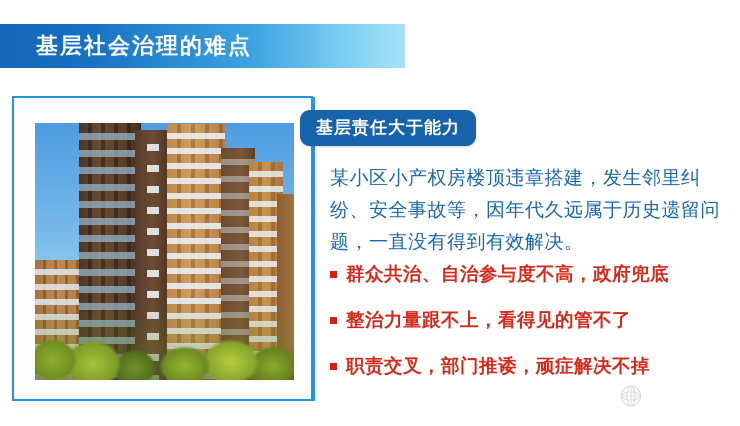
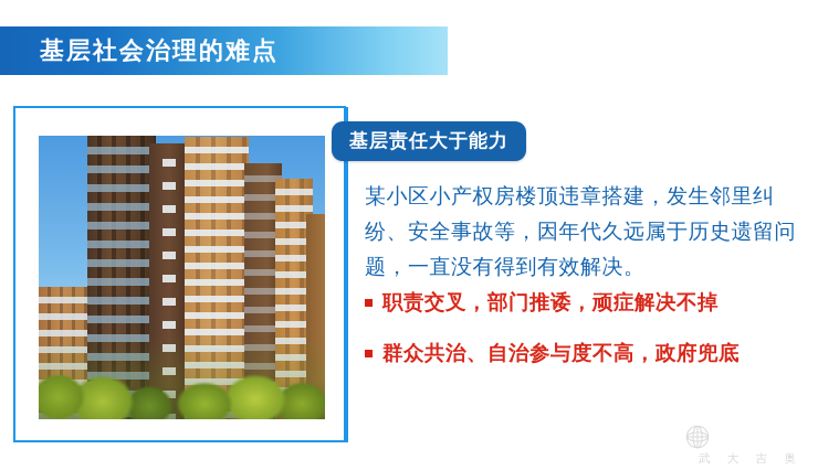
  基层社会治理的难点
  基层责任大于能力
  某小区小产权房楼顶违章搭建，发生邻里纠纷、安全事故等，因年代久远属于历史遗留问题，一直没有得到有效解决。
- 群众共治、自治参与度不高，政府兜底
+ 职责交叉，部门推诿，顽症解决不掉
- 整治力量跟不上，看得见的管不了
- 职责交叉，部门推诿，顽症解决不掉
+ 群众共治、自治参与度不高，政府兜底
+ 武 大 吉 奥
